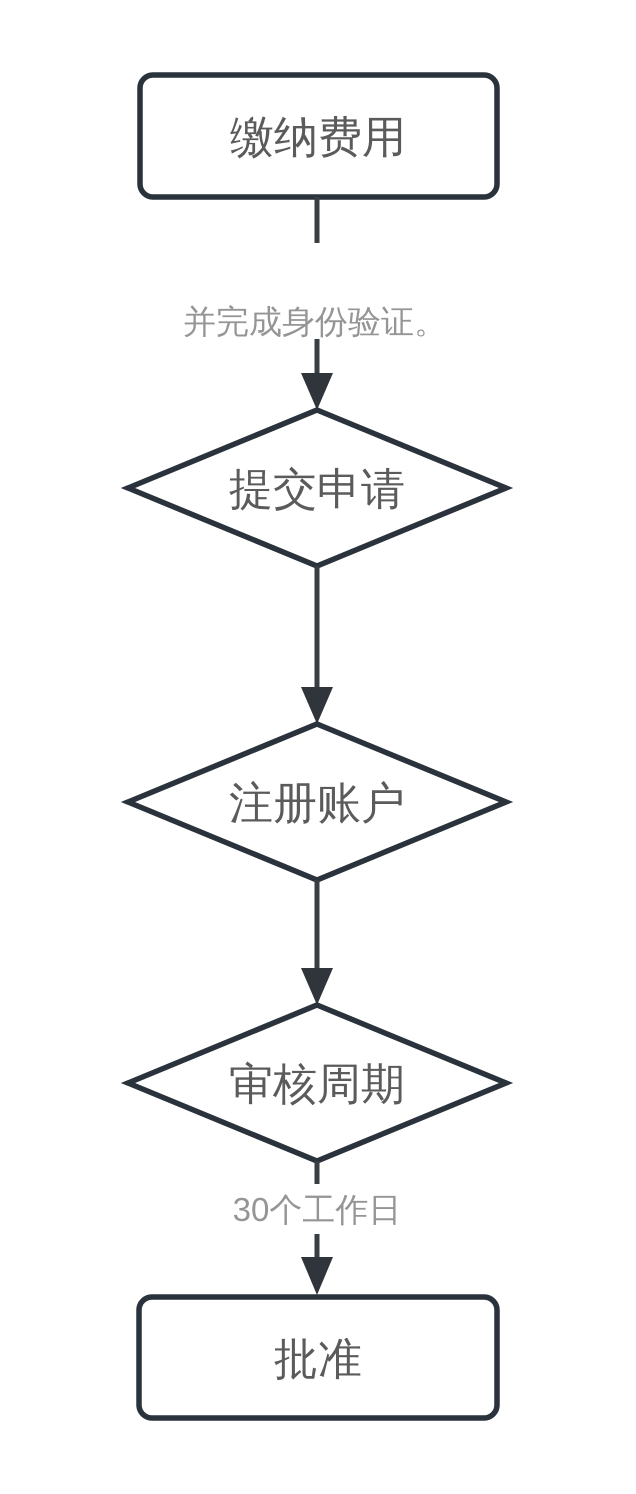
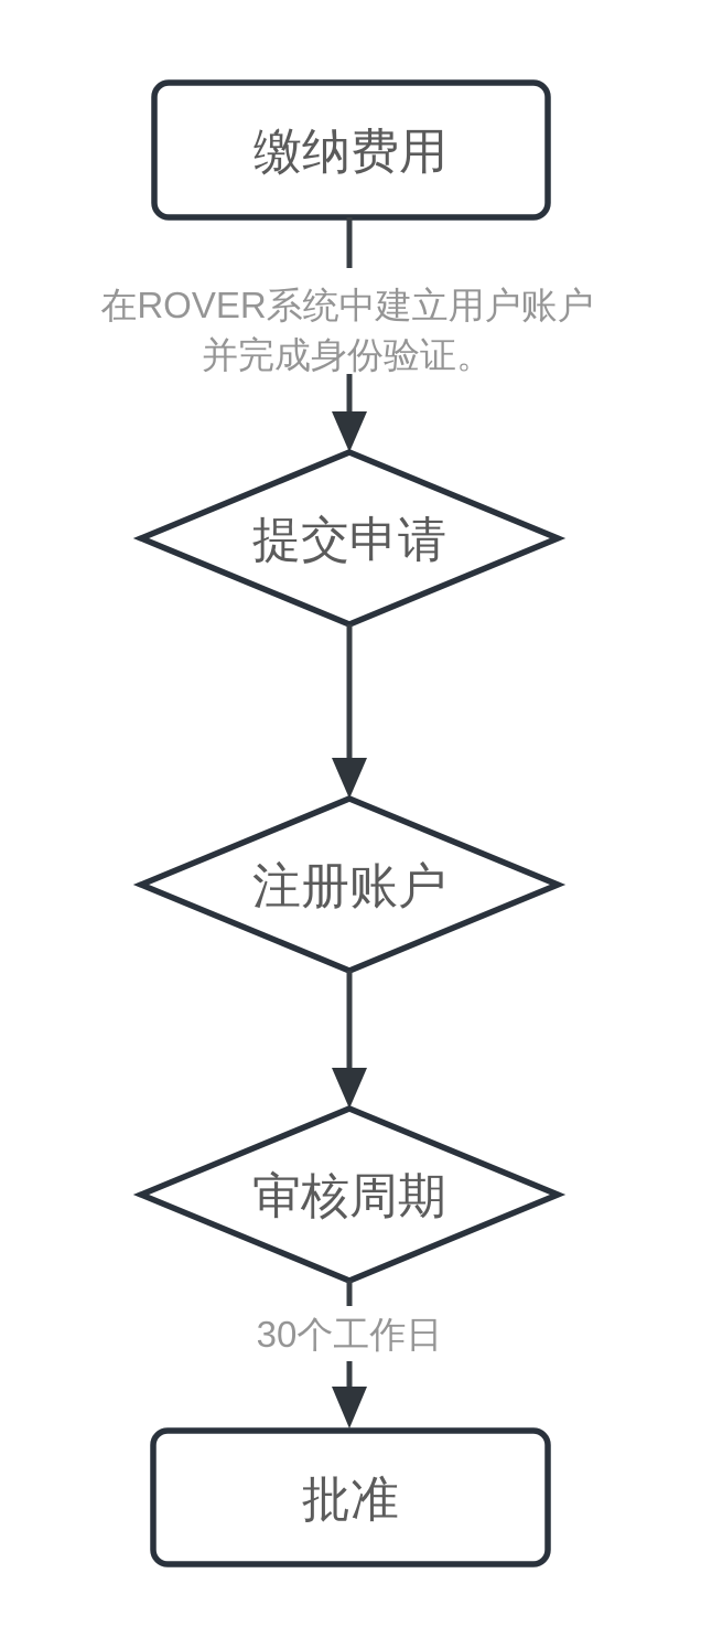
  缴纳费用
+ 在ROVER系统中建立用户账户
  并完成身份验证。
  提交申请
  注册账户
  审核周期
  30个工作日
  批准
